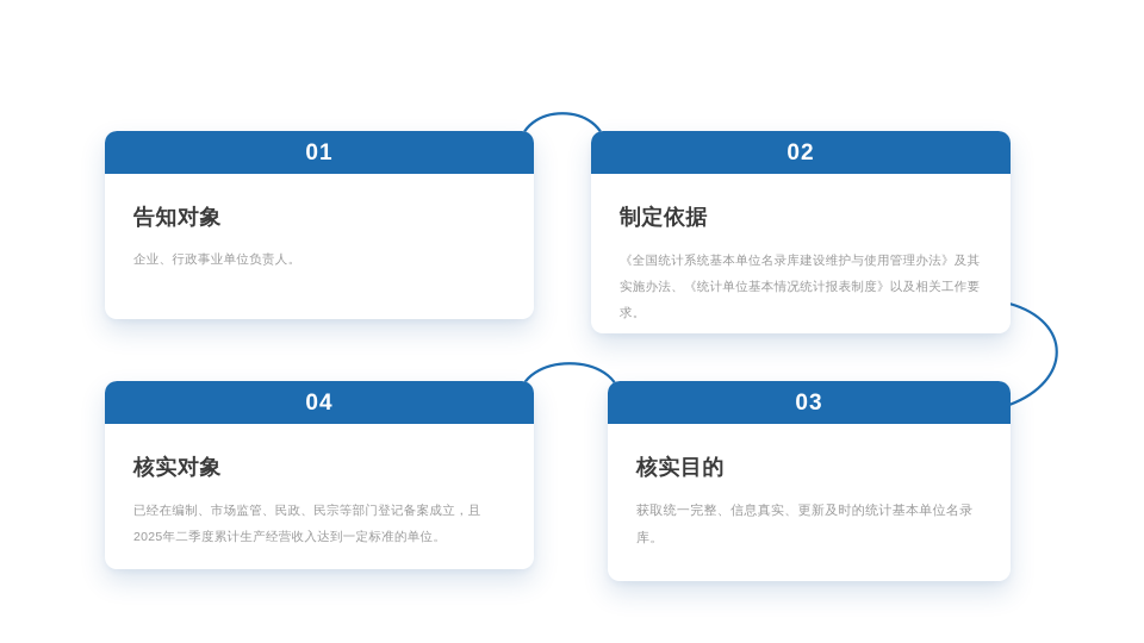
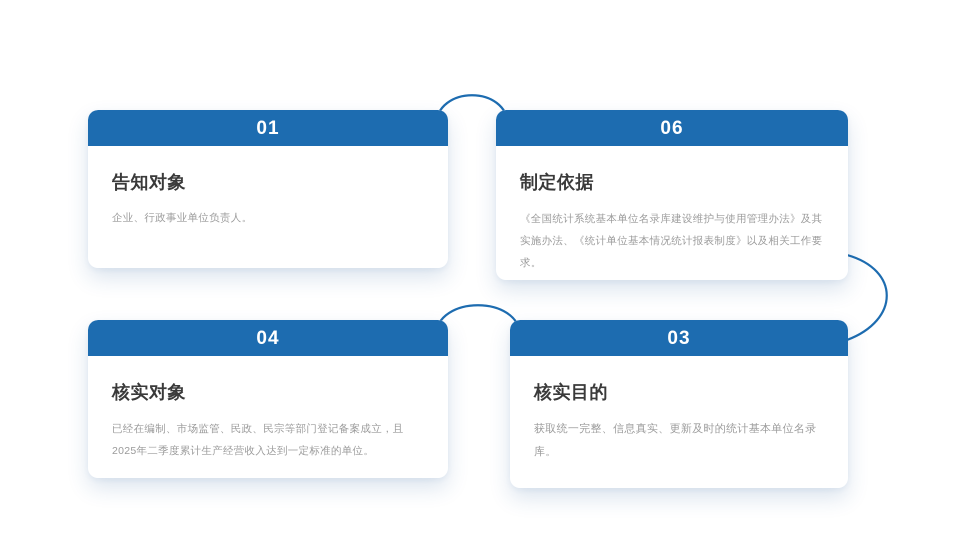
  01
  告知对象
  企业、行政事业单位负责人。
- 02
+ 06
  制定依据
  《全国统计系统基本单位名录库建设维护与使用管理办法》及其实施办法、《统计单位基本情况统计报表制度》以及相关工作要求。
  04
  核实对象
  已经在编制、市场监管、民政、民宗等部门登记备案成立，且2025年二季度累计生产经营收入达到一定标准的单位。
  03
  核实目的
  获取统一完整、信息真实、更新及时的统计基本单位名录库。
